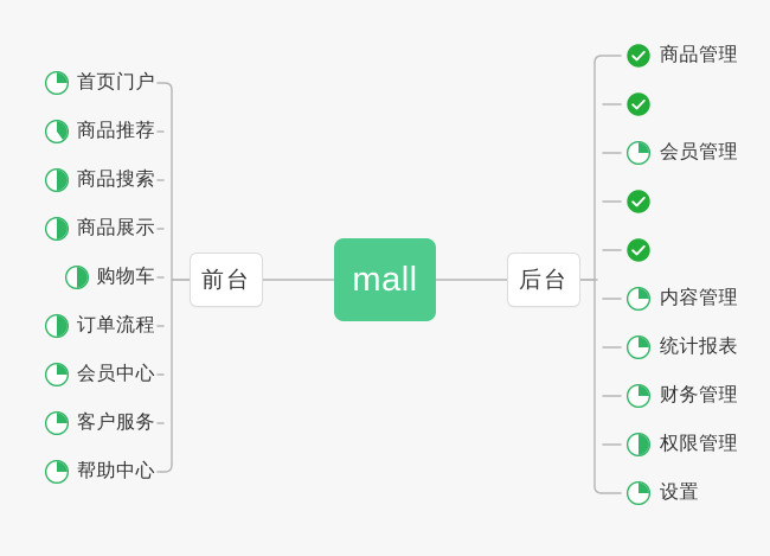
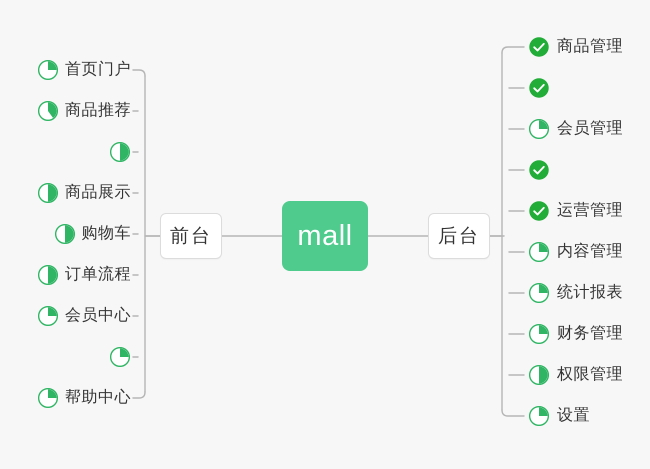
  首页门户
  商品推荐
- 商品搜索
  商品展示
  购物车
  订单流程
  会员中心
- 客户服务
  帮助中心
  商品管理
  会员管理
+ 运营管理
  内容管理
  统计报表
  财务管理
  权限管理
  设置
  前台
  后台
  mall
